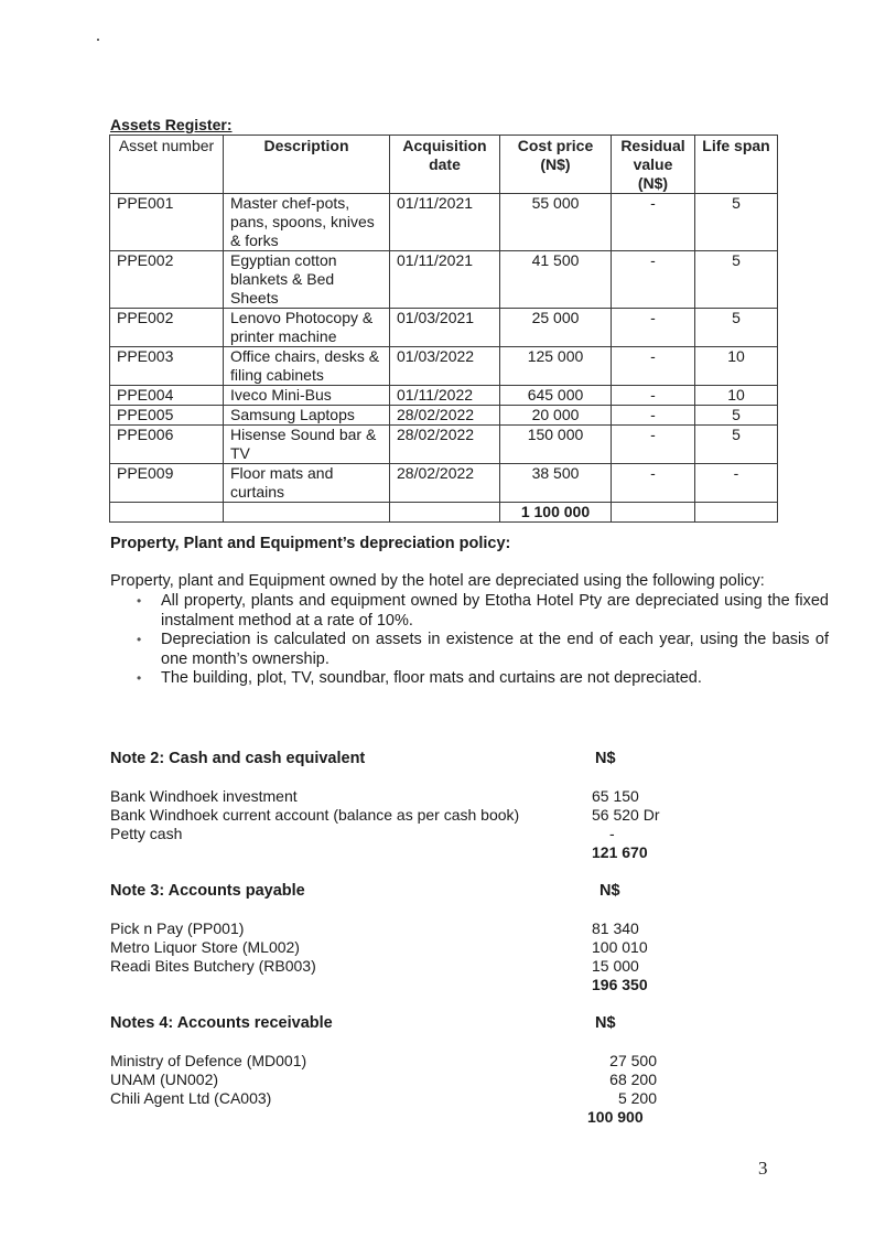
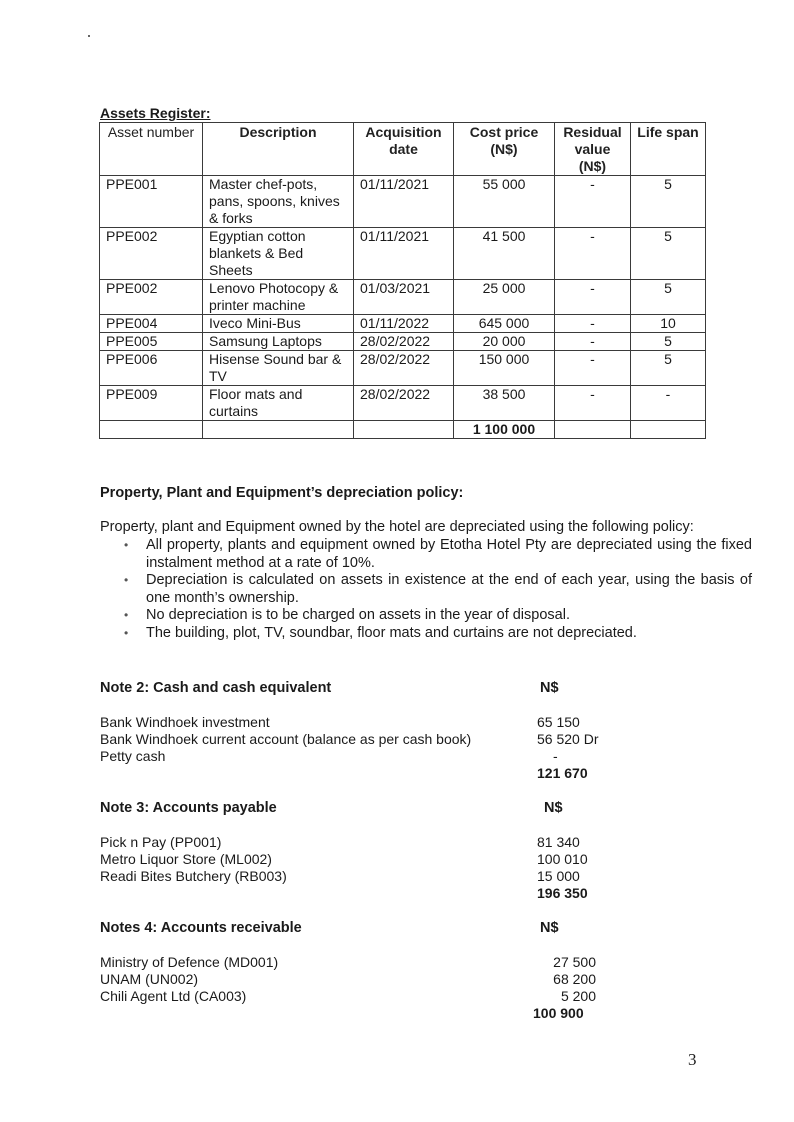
  Assets Register:
  Asset number	Description	Acquisition date	Cost price (N$)	Residual value (N$)	Life span
  PPE001	Master chef-pots, pans, spoons, knives & forks	01/11/2021	55 000	-	5
  PPE002	Egyptian cotton blankets & Bed Sheets	01/11/2021	41 500	-	5
  PPE002	Lenovo Photocopy & printer machine	01/03/2021	25 000	-	5
- PPE003	Office chairs, desks & filing cabinets	01/03/2022	125 000	-	10
  PPE004	Iveco Mini-Bus	01/11/2022	645 000	-	10
  PPE005	Samsung Laptops	28/02/2022	20 000	-	5
  PPE006	Hisense Sound bar & TV	28/02/2022	150 000	-	5
  PPE009	Floor mats and curtains	28/02/2022	38 500	-	-
  			1 100 000
  Property, Plant and Equipment’s depreciation policy:
  Property, plant and Equipment owned by the hotel are depreciated using the following policy:
  All property, plants and equipment owned by Etotha Hotel Pty are depreciated using the fixed instalment method at a rate of 10%.
  Depreciation is calculated on assets in existence at the end of each year, using the basis of one month’s ownership.
+ No depreciation is to be charged on assets in the year of disposal.
  The building, plot, TV, soundbar, floor mats and curtains are not depreciated.
  Note 2: Cash and cash equivalent
  N$
  Bank Windhoek investment
  Bank Windhoek current account (balance as per cash book)
  Petty cash
  65 150
  56 520 Dr
  -
  121 670
  Note 3: Accounts payable
  N$
  Pick n Pay (PP001)
  Metro Liquor Store (ML002)
  Readi Bites Butchery (RB003)
  81 340
  100 010
  15 000
  196 350
  Notes 4: Accounts receivable
  N$
  Ministry of Defence (MD001)
  UNAM (UN002)
  Chili Agent Ltd (CA003)
  27 500
  68 200
  5 200
  100 900
  3
